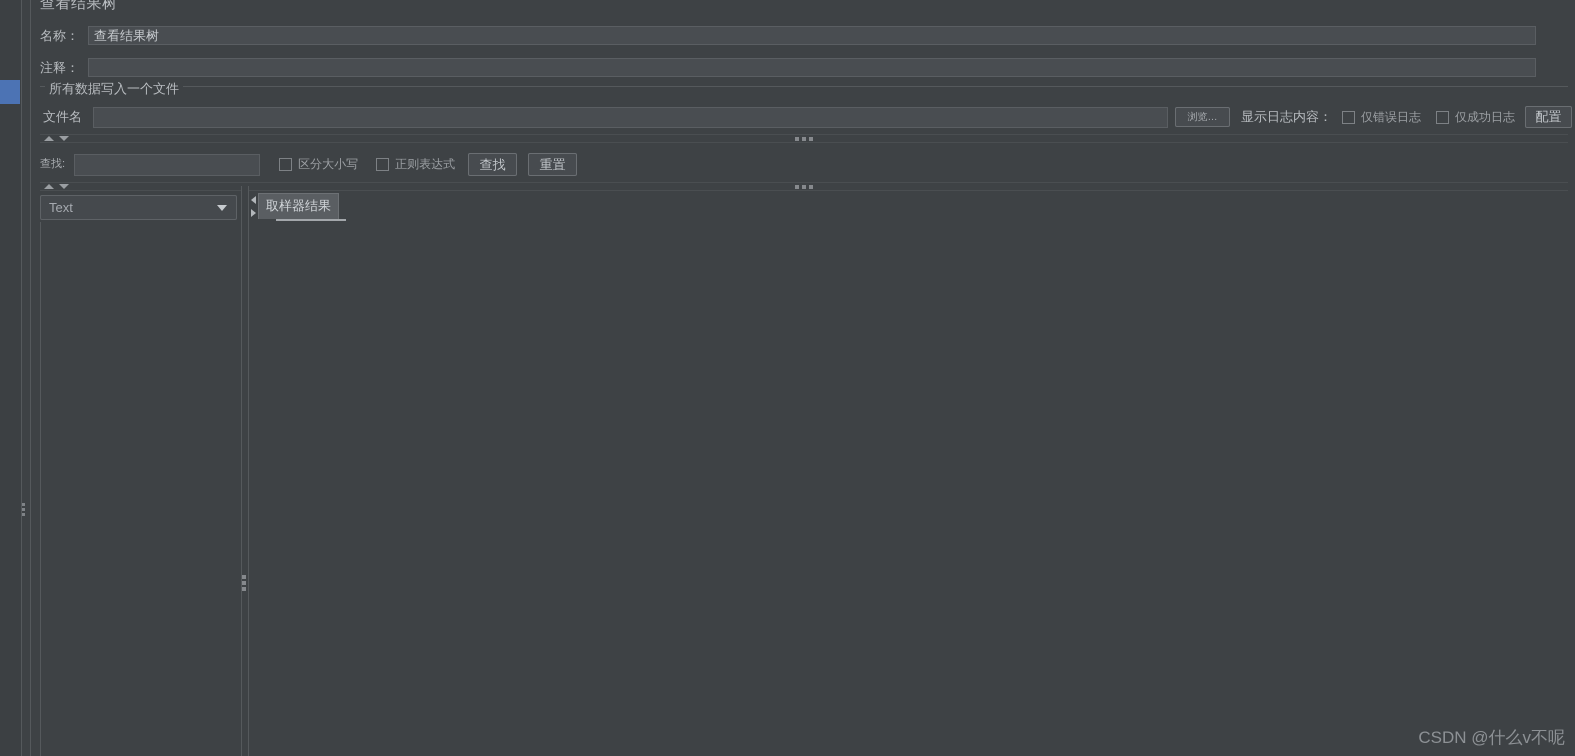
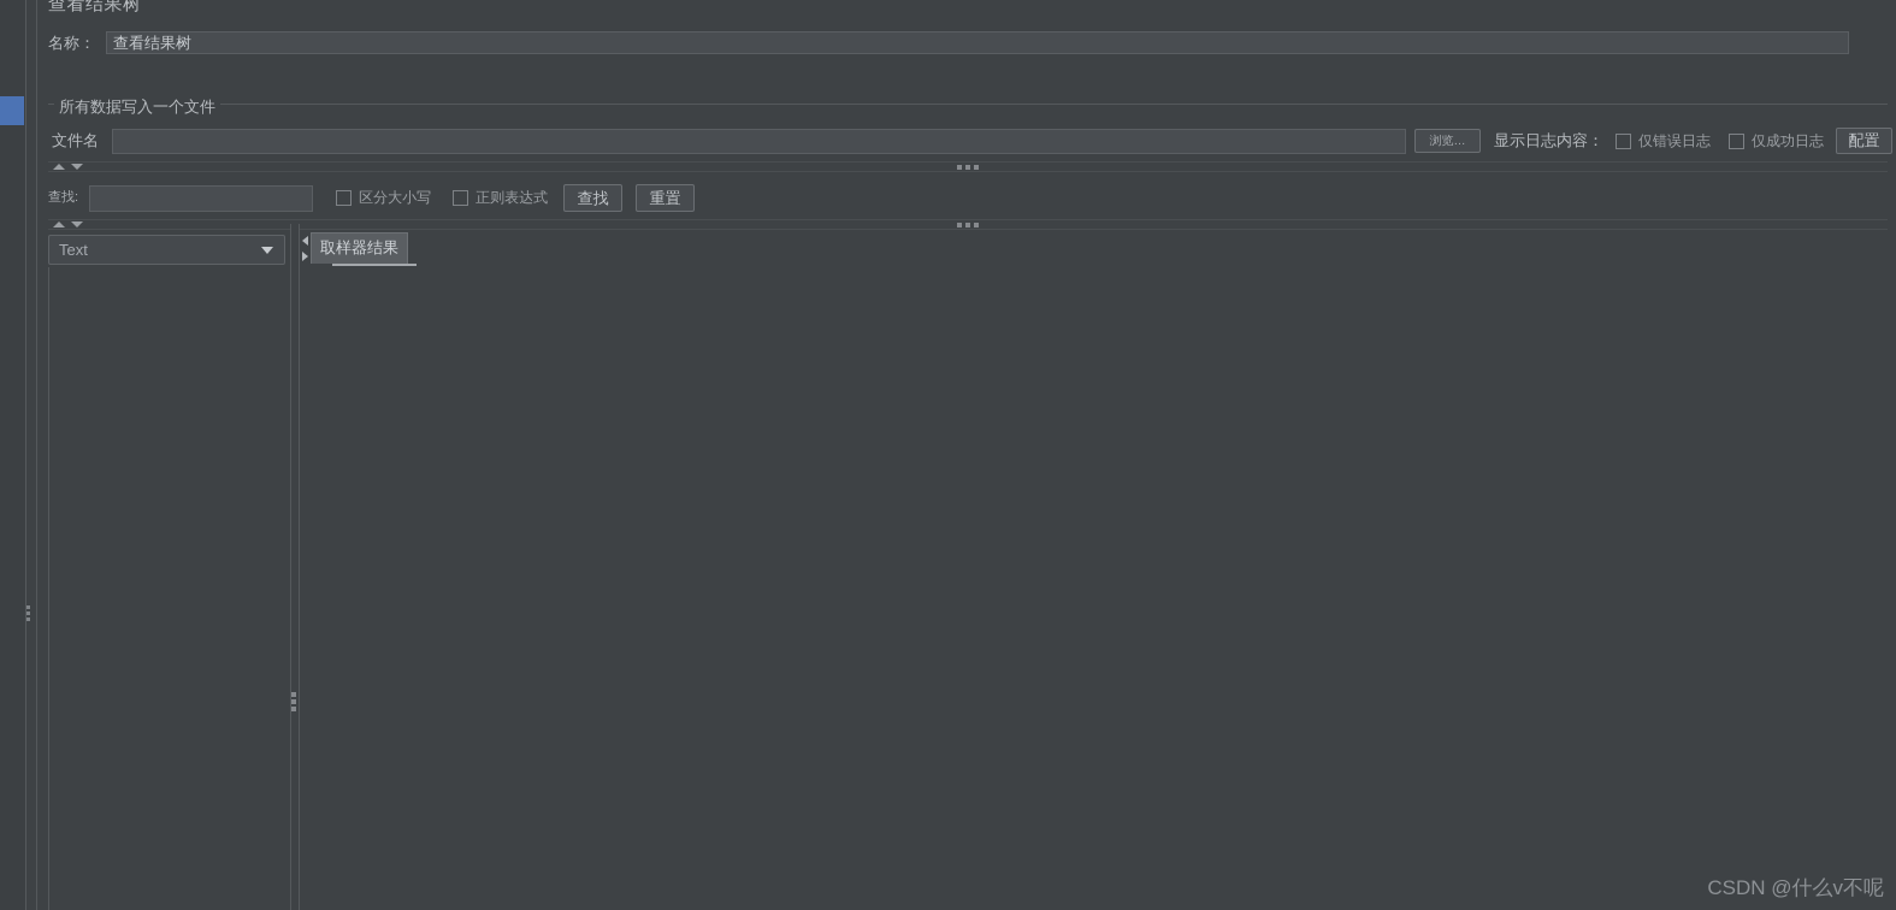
  查看结果树
  名称：
  查看结果树
- 注释：
  所有数据写入一个文件
  文件名
  浏览…
  显示日志内容：
  仅错误日志
  仅成功日志
  配置
  查找:
  区分大小写
  正则表达式
  查找
  重置
  Text
  取样器结果
  CSDN @什么v不呢
